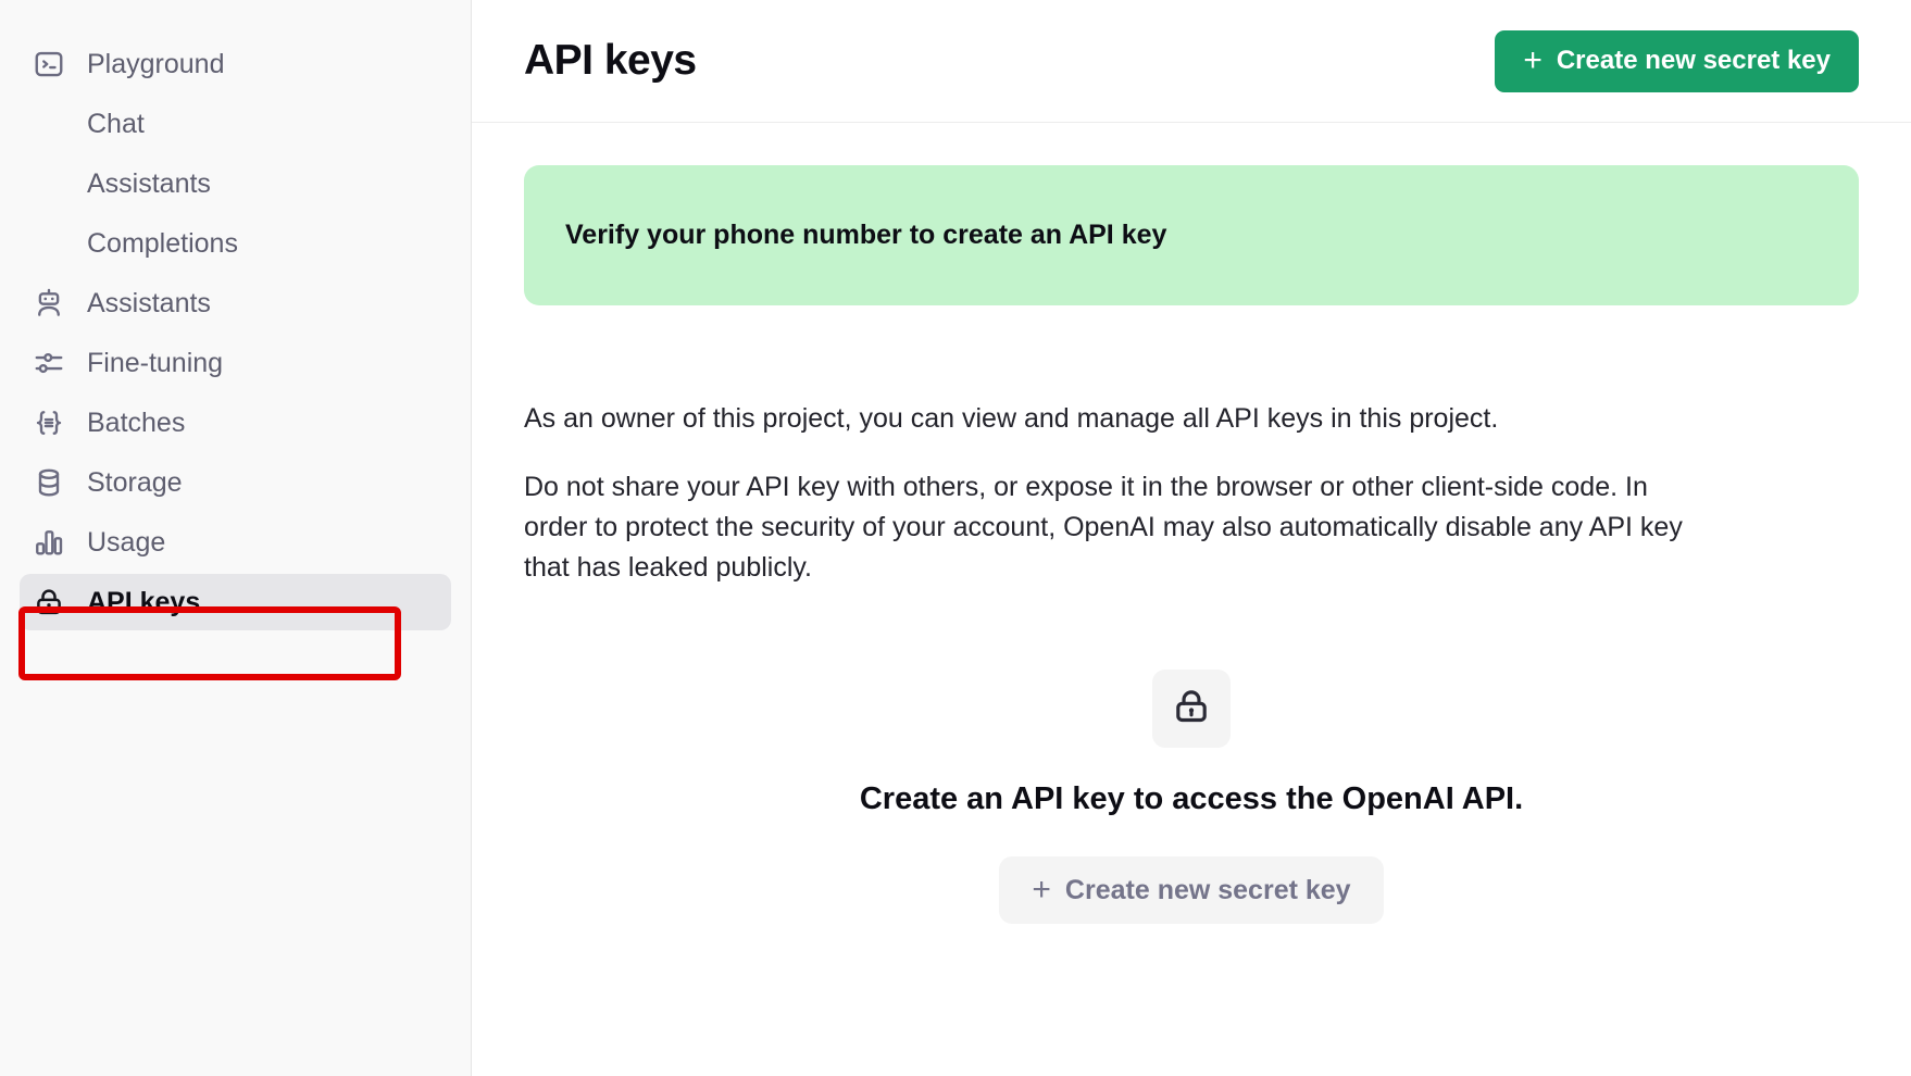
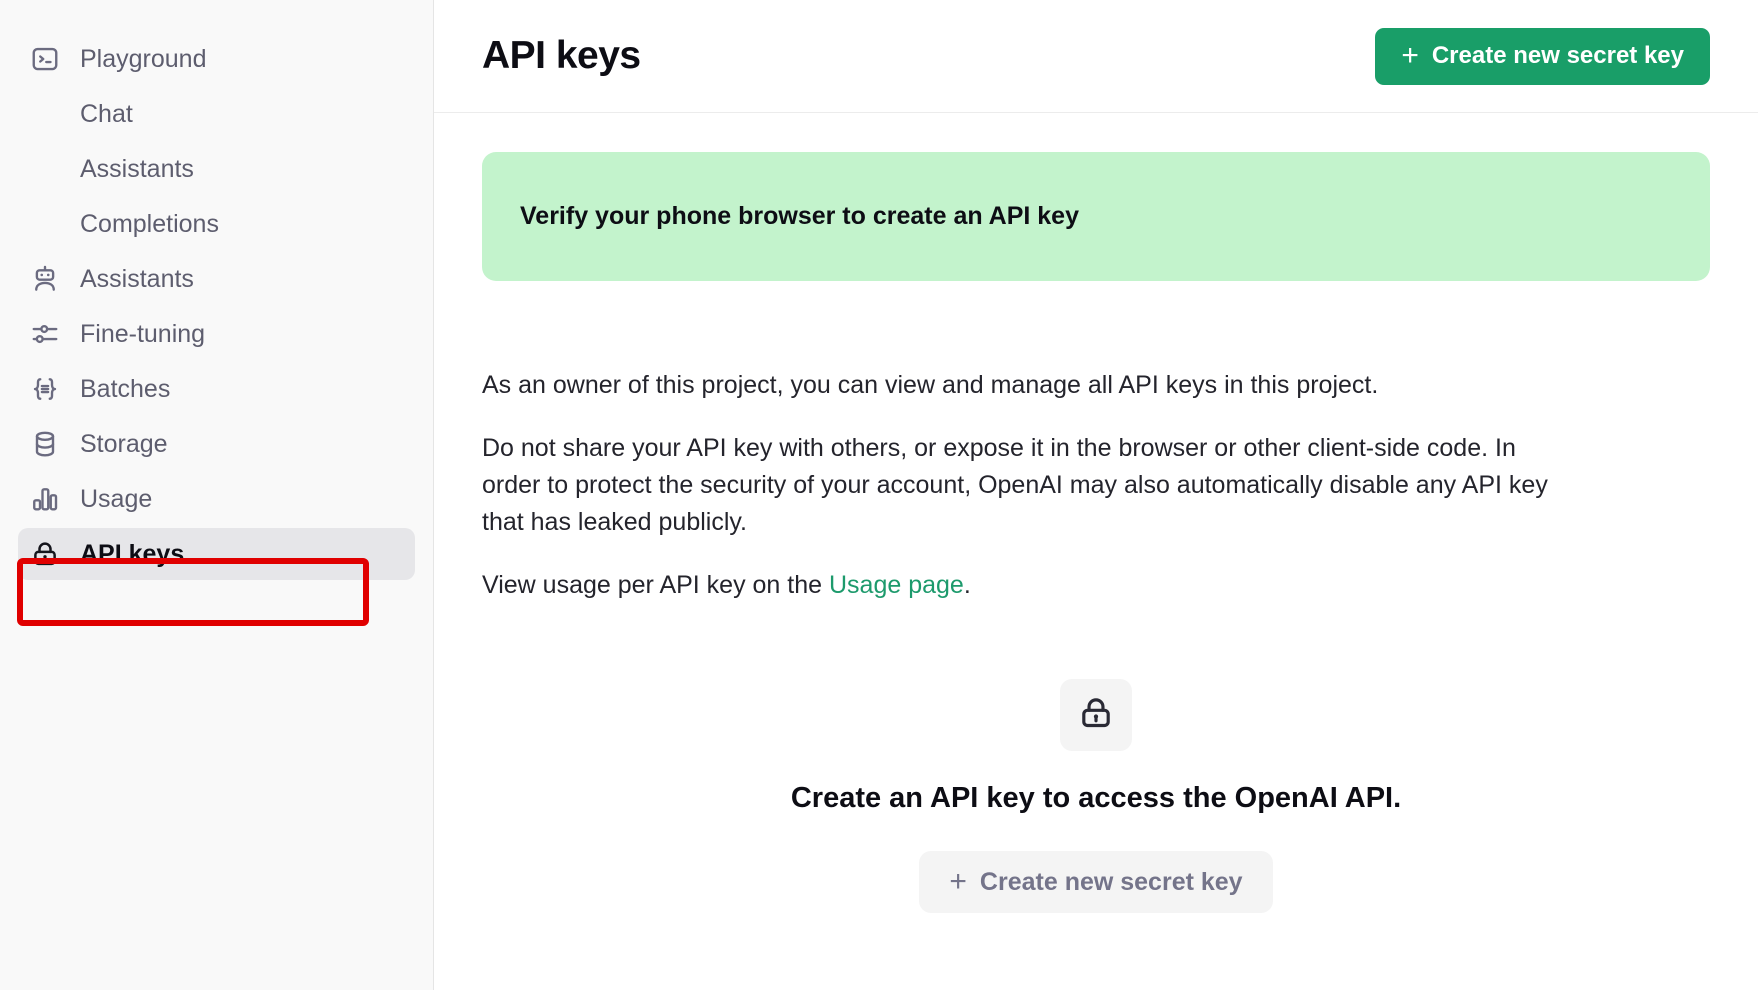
  Playground
  Chat
  Assistants
  Completions
  Assistants
  Fine-tuning
  Batches
  Storage
  Usage
  API keys
  API keys
  +
  Create new secret key
- Verify your phone number to create an API key
+ Verify your phone browser to create an API key
  As an owner of this project, you can view and manage all API keys in this project.
  Do not share your API key with others, or expose it in the browser or other client-side code. In order to protect the security of your account, OpenAI may also automatically disable any API key that has leaked publicly.
+ View usage per API key on the Usage page.
  Create an API key to access the OpenAI API.
  +
  Create new secret key
